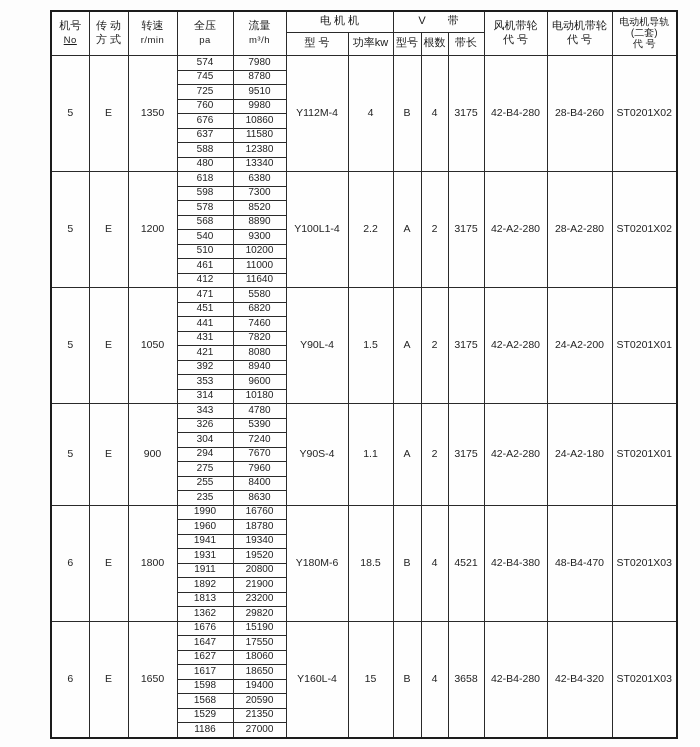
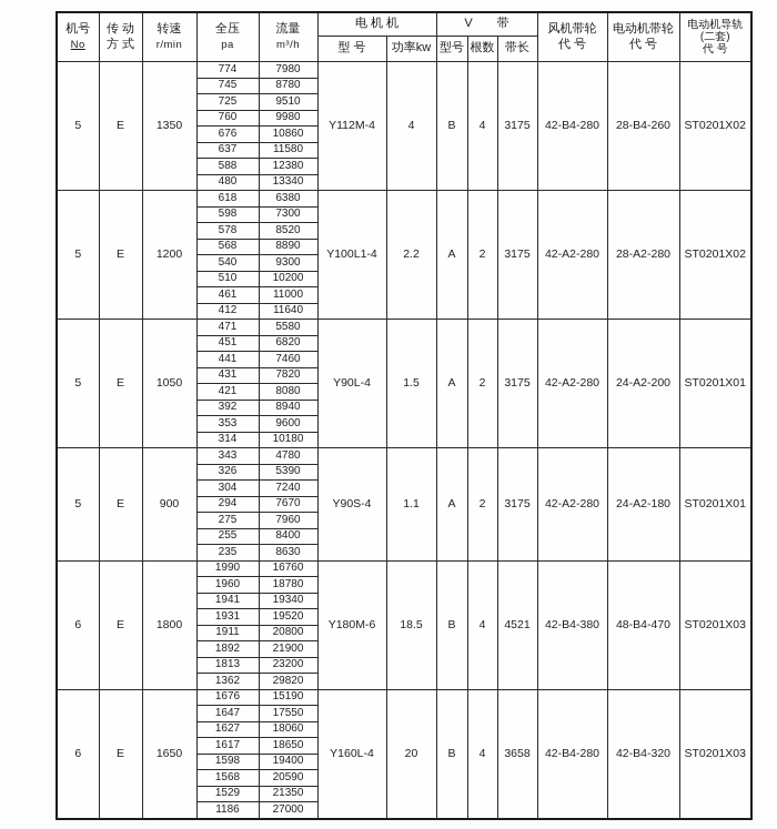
  机号 No	传 动 方 式	转速 r/min	全压 pa	流量 m³/h	电 机 机	V 带	风机带轮 代 号	电动机带轮 代 号	电动机导轨 (二套) 代 号
  型 号	功率kw	型号	根数	带长
- 5	E	1350	574	7980	Y112M-4	4	B	4	3175	42-B4-280	28-B4-260	ST0201X02
+ 5	E	1350	774	7980	Y112M-4	4	B	4	3175	42-B4-280	28-B4-260	ST0201X02
  745	8780
  725	9510
  760	9980
  676	10860
  637	11580
  588	12380
  480	13340
  5	E	1200	618	6380	Y100L1-4	2.2	A	2	3175	42-A2-280	28-A2-280	ST0201X02
  598	7300
  578	8520
  568	8890
  540	9300
  510	10200
  461	11000
  412	11640
  5	E	1050	471	5580	Y90L-4	1.5	A	2	3175	42-A2-280	24-A2-200	ST0201X01
  451	6820
  441	7460
  431	7820
  421	8080
  392	8940
  353	9600
  314	10180
  5	E	900	343	4780	Y90S-4	1.1	A	2	3175	42-A2-280	24-A2-180	ST0201X01
  326	5390
  304	7240
  294	7670
  275	7960
  255	8400
  235	8630
  6	E	1800	1990	16760	Y180M-6	18.5	B	4	4521	42-B4-380	48-B4-470	ST0201X03
  1960	18780
  1941	19340
  1931	19520
  1911	20800
  1892	21900
  1813	23200
  1362	29820
- 6	E	1650	1676	15190	Y160L-4	15	B	4	3658	42-B4-280	42-B4-320	ST0201X03
+ 6	E	1650	1676	15190	Y160L-4	20	B	4	3658	42-B4-280	42-B4-320	ST0201X03
  1647	17550
  1627	18060
  1617	18650
  1598	19400
  1568	20590
  1529	21350
  1186	27000
